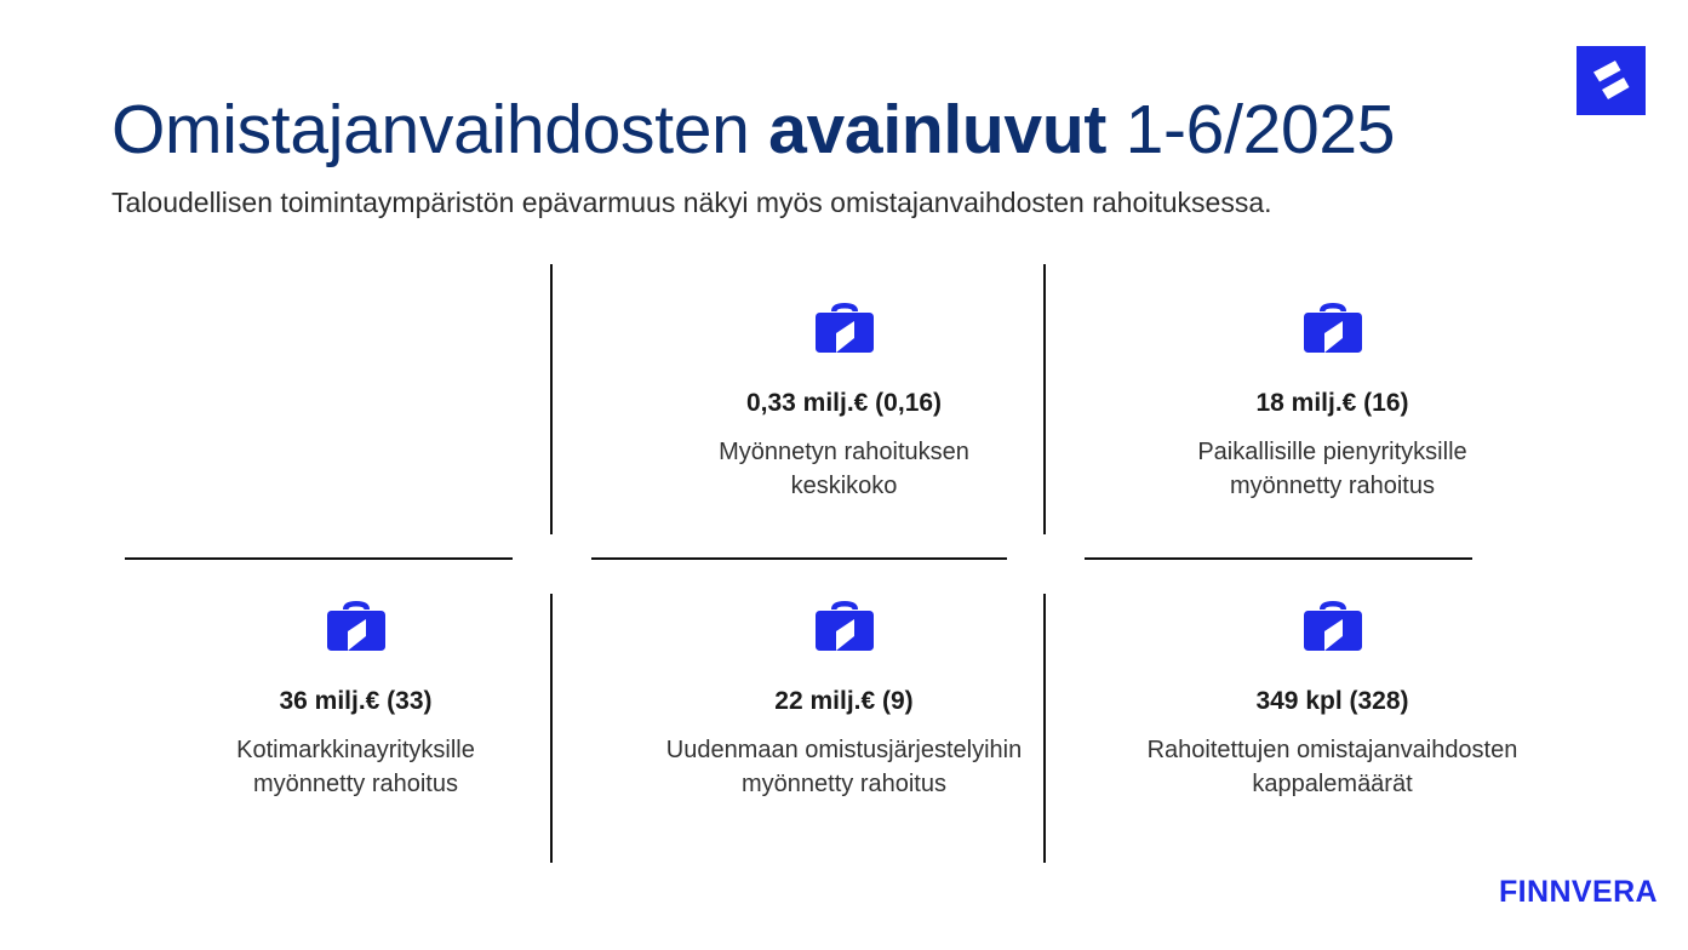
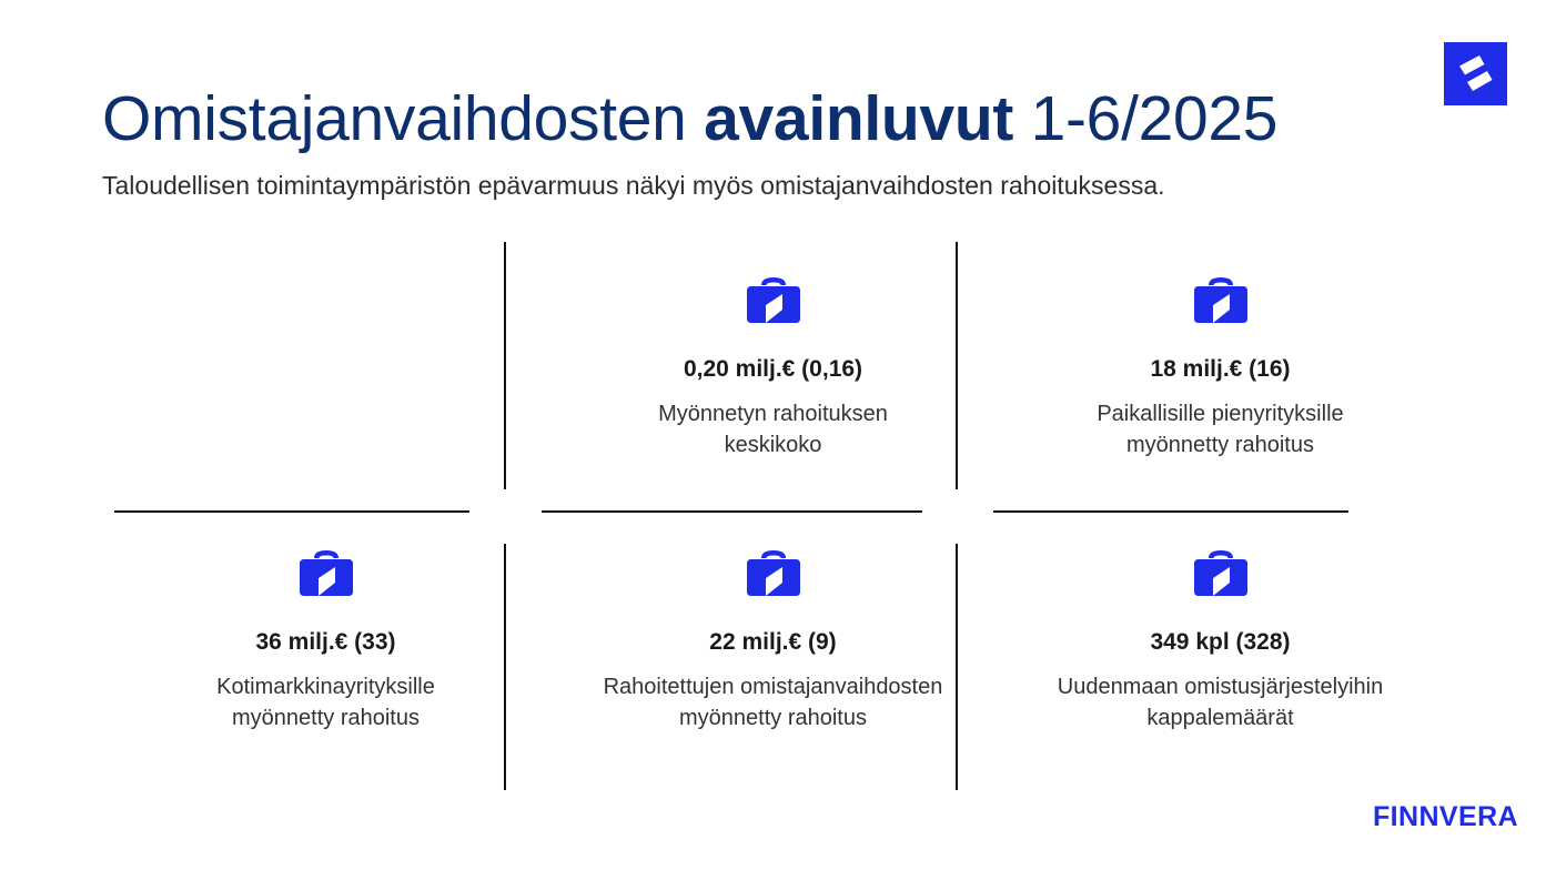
  Omistajanvaihdosten avainluvut 1-6/2025
  Taloudellisen toimintaympäristön epävarmuus näkyi myös omistajanvaihdosten rahoituksessa.
- 0,33 milj.€ (0,16)
+ 0,20 milj.€ (0,16)
  Myönnetyn rahoituksen
  keskikoko
  18 milj.€ (16)
  Paikallisille pienyrityksille
  myönnetty rahoitus
  36 milj.€ (33)
  Kotimarkkinayrityksille
  myönnetty rahoitus
  22 milj.€ (9)
- Uudenmaan omistusjärjestelyihin
+ Rahoitettujen omistajanvaihdosten
  myönnetty rahoitus
  349 kpl (328)
- Rahoitettujen omistajanvaihdosten
+ Uudenmaan omistusjärjestelyihin
  kappalemäärät
  FINNVERA
